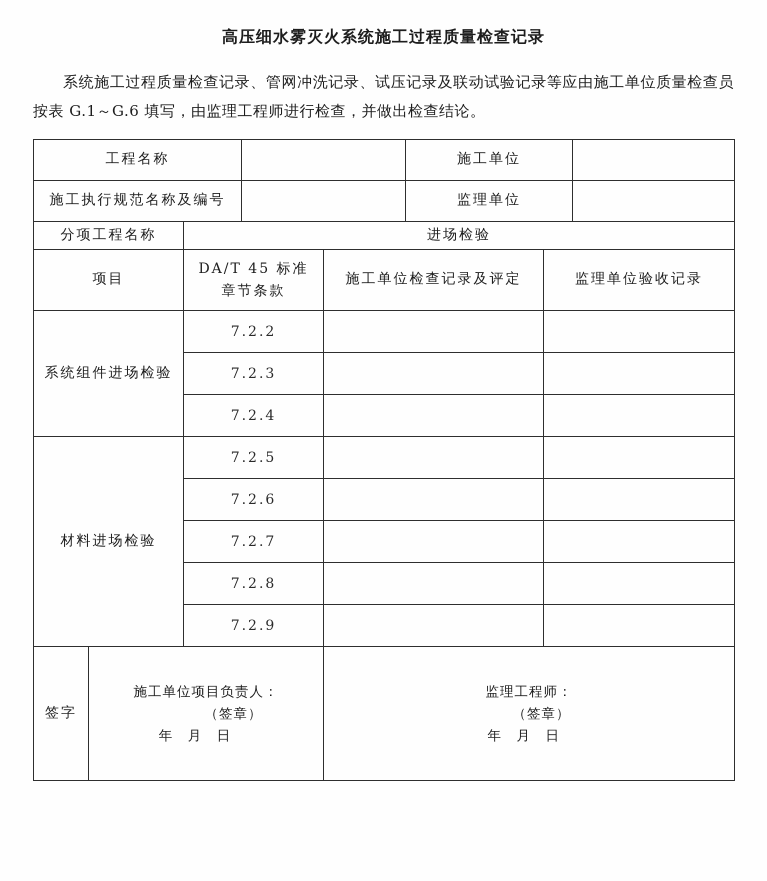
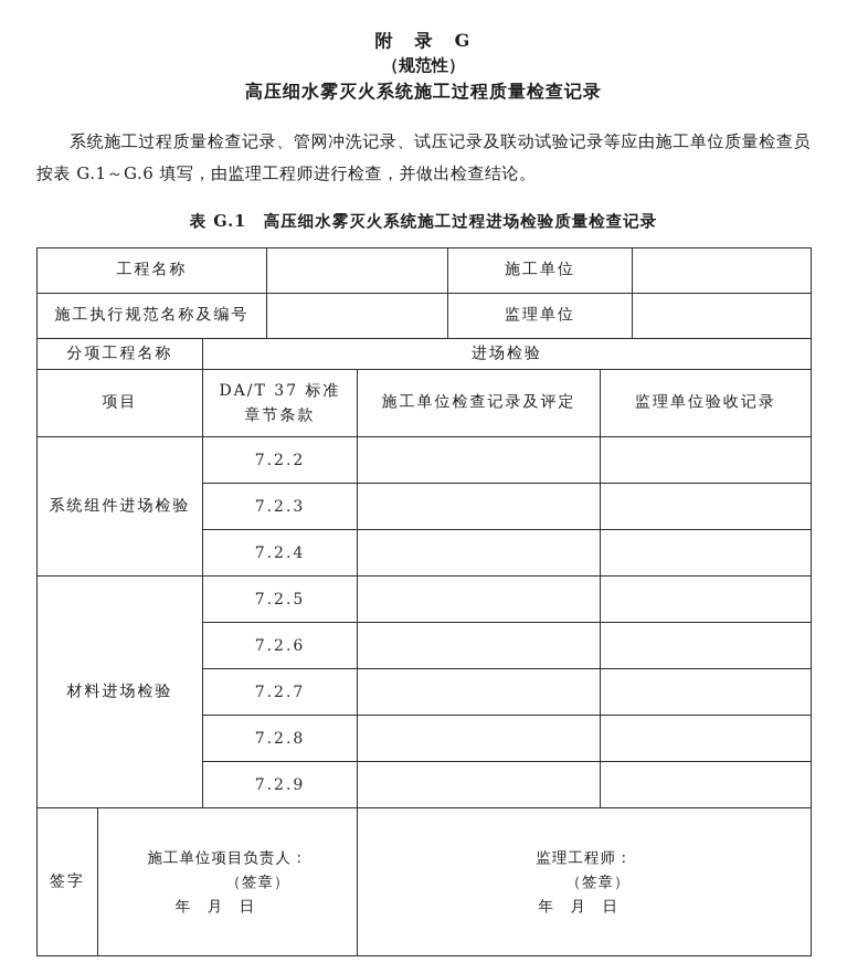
+ 附 录 G
+ （规范性）
  高压细水雾灭火系统施工过程质量检查记录
  系统施工过程质量检查记录、管网冲洗记录、试压记录及联动试验记录等应由施工单位质量检查员按表 G.1～G.6 填写，由监理工程师进行检查，并做出检查结论。
+ 表 G.1 高压细水雾灭火系统施工过程进场检验质量检查记录
  工程名称		施工单位
  施工执行规范名称及编号		监理单位
  分项工程名称	进场检验
- 项目	DA/T 45 标准 章节条款	施工单位检查记录及评定	监理单位验收记录
+ 项目	DA/T 37 标准 章节条款	施工单位检查记录及评定	监理单位验收记录
  系统组件进场检验	7.2.2
  7.2.3
  7.2.4
  材料进场检验	7.2.5
  7.2.6
  7.2.7
  7.2.8
  7.2.9
  签字	施工单位项目负责人： （签章） 年 月 日	监理工程师： （签章） 年 月 日
